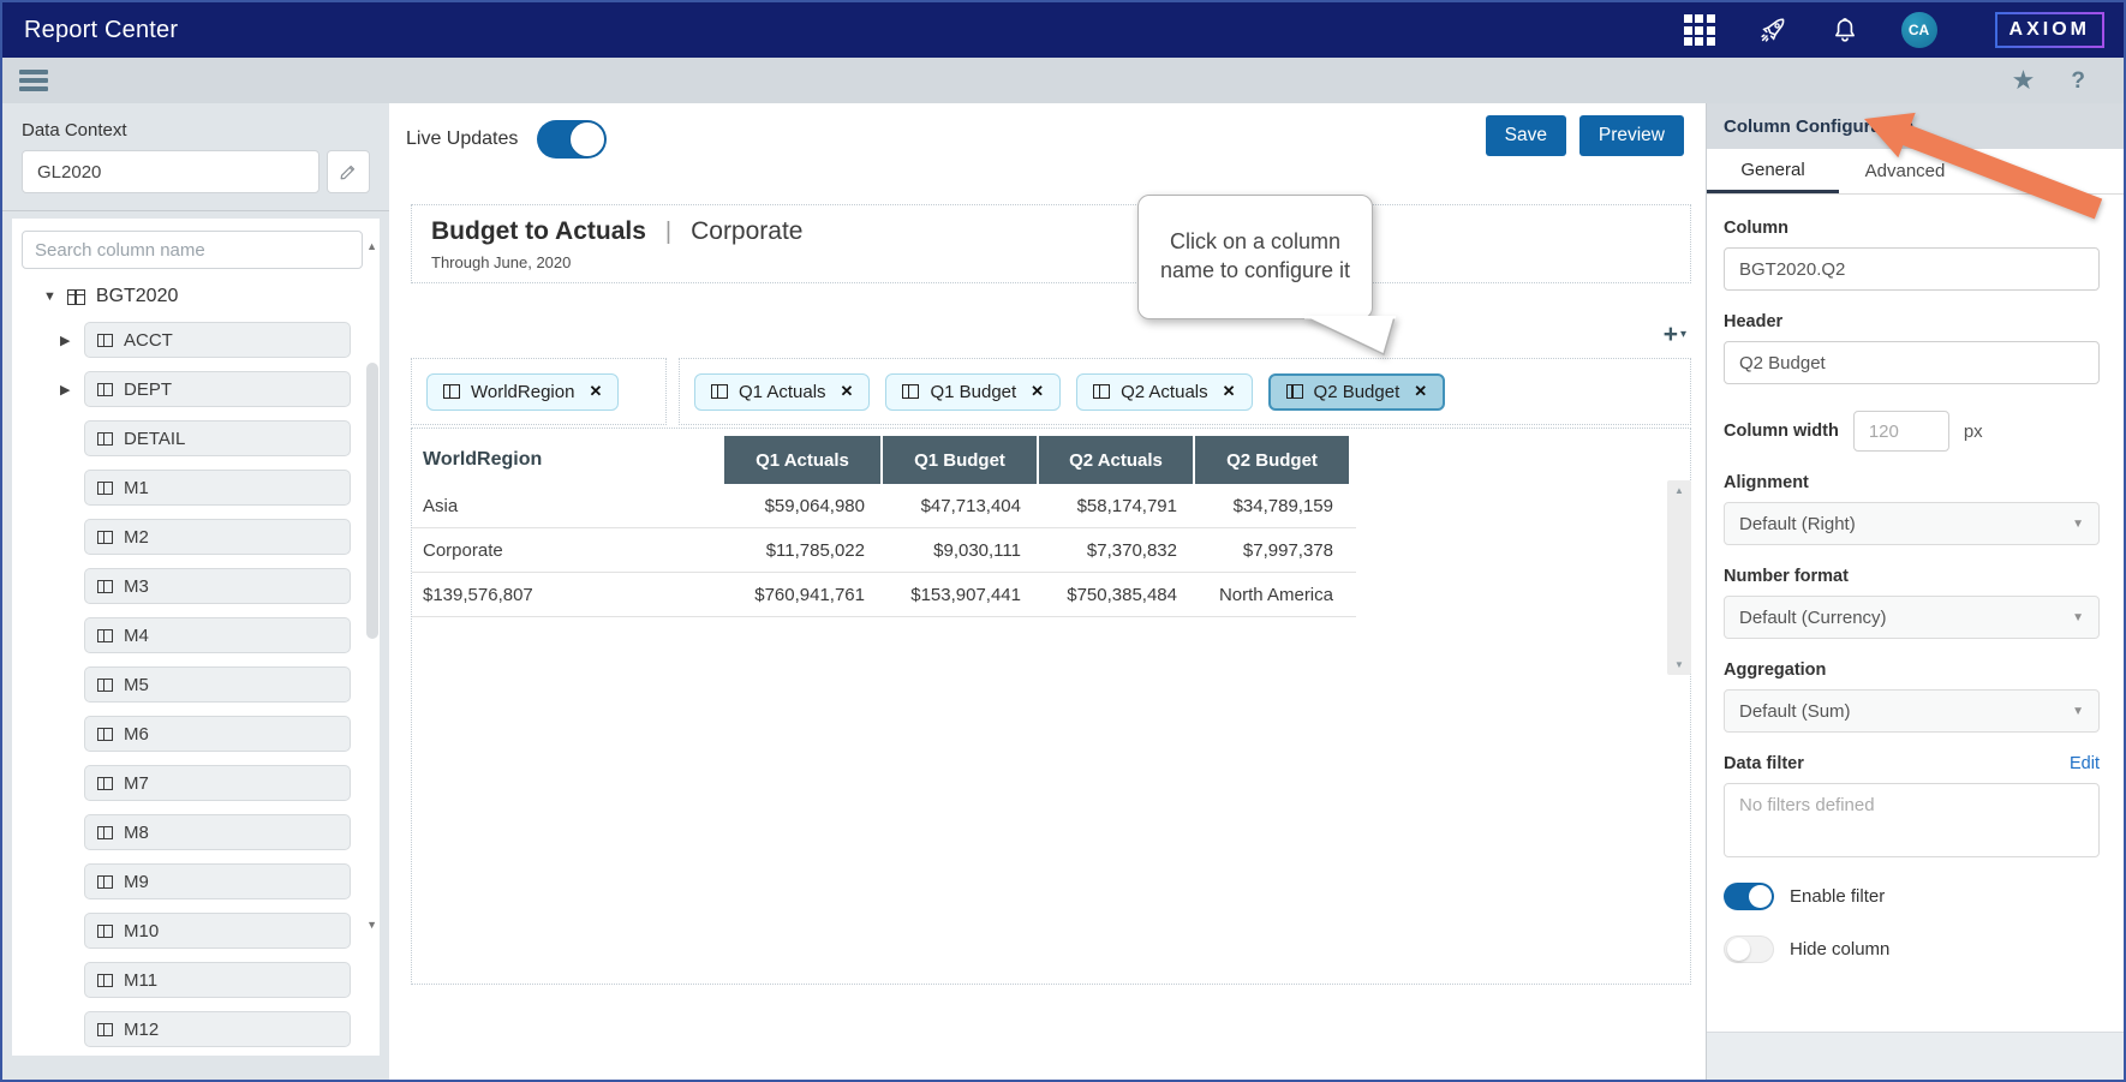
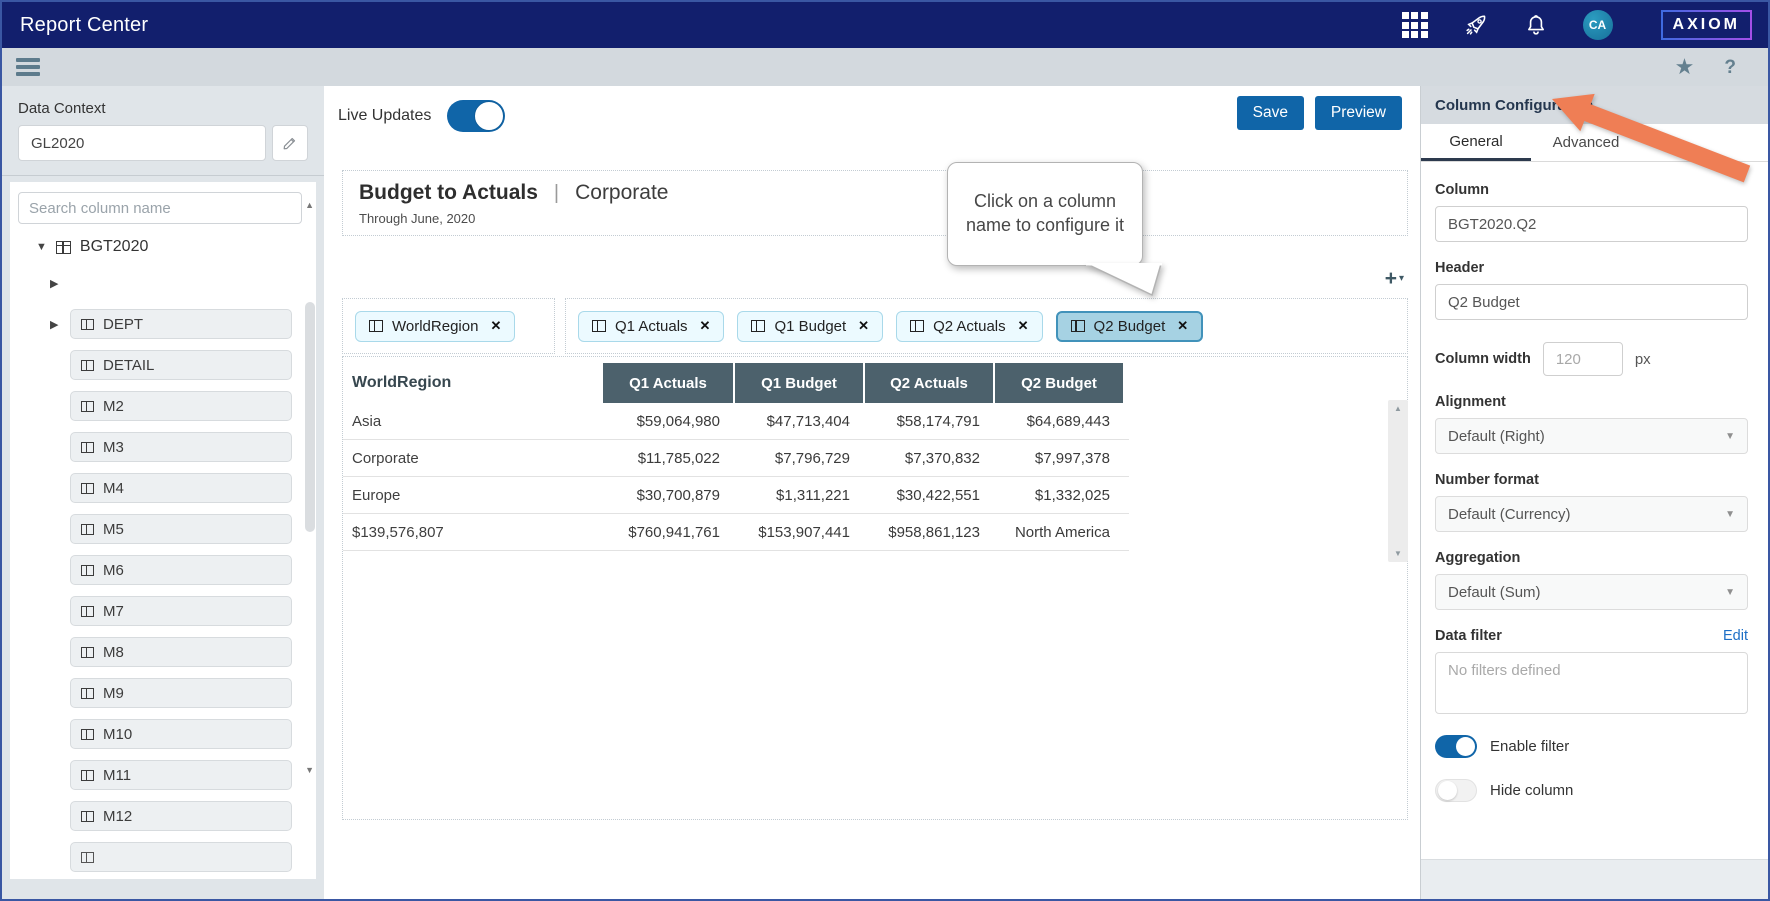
  Report Center
  CA
  AXIOM
  ★
  ?
  Data Context
  GL2020
  Search column name
  ▼
  BGT2020
  ▶
- ACCT
  ▶
  DEPT
  DETAIL
- M1
  M2
  M3
  M4
  M5
  M6
  M7
  M8
  M9
  M10
  M11
  M12
  ▲
  ▼
  Live Updates
  Save
  Preview
  Budget to Actuals
  |
  Corporate
  Through June, 2020
  +
  ▾
  WorldRegion
  ✕
  Q1 Actuals
  ✕
  Q1 Budget
  ✕
  Q2 Actuals
  ✕
  Q2 Budget
  ✕
  WorldRegion
  Q1 Actuals
  Q1 Budget
  Q2 Actuals
  Q2 Budget
  Asia
  $59,064,980
  $47,713,404
  $58,174,791
- $34,789,159
+ $64,689,443
  Corporate
  $11,785,022
- $9,030,111
+ $7,796,729
  $7,370,832
  $7,997,378
+ Europe
+ $30,700,879
+ $1,311,221
+ $30,422,551
+ $1,332,025
  $139,576,807
  $760,941,761
  $153,907,441
- $750,385,484
+ $958,861,123
  North America
  ▲
  ▼
  Click on a column name to configure it
  Column Configur
  General
  Advanced
  Column
  BGT2020.Q2
  Header
  Q2 Budget
  Column width
  120
  px
  Alignment
  Default (Right)
  ▼
  Number format
  Default (Currency)
  ▼
  Aggregation
  Default (Sum)
  ▼
  Data filter
  Edit
  No filters defined
  Enable filter
  Hide column
